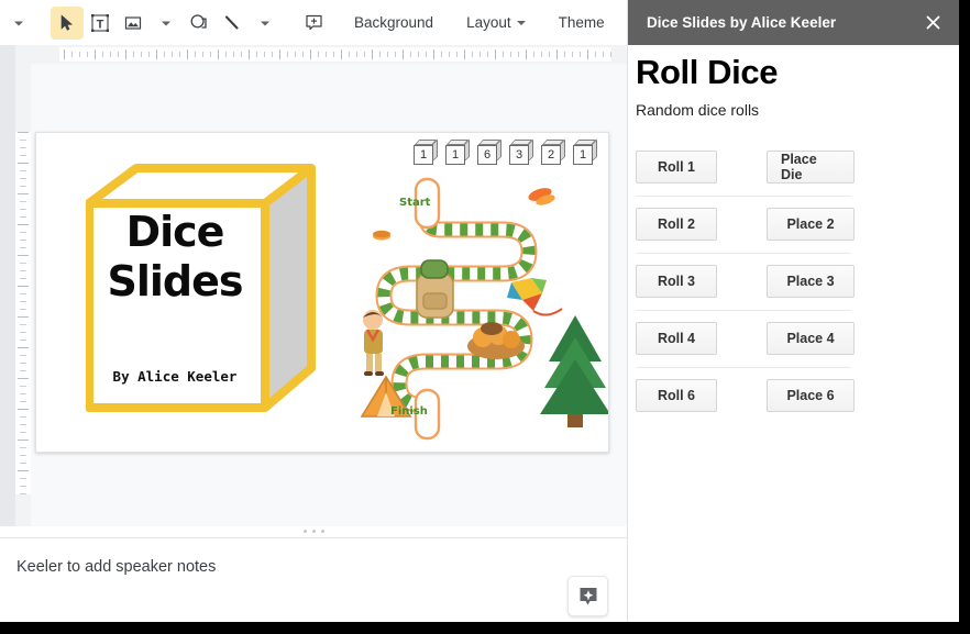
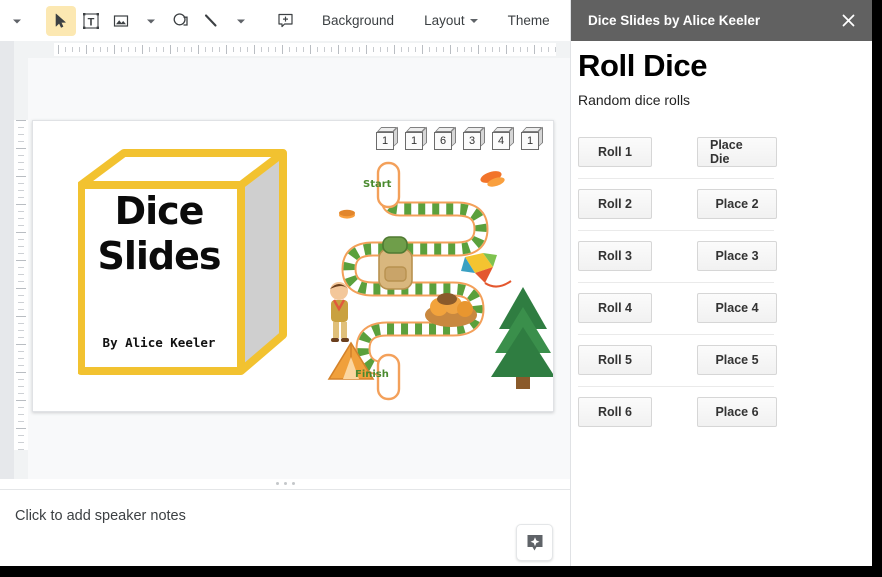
  T
  Background
  Layout
  Theme
  1
  1
  6
  3
- 2
+ 4
  1
  Dice
  Slides
  By Alice Keeler
  Start
  Finish
- Keeler to add speaker notes
+ Click to add speaker notes
  Dice Slides by Alice Keeler
  Roll Dice
  Random dice rolls
  Roll 1
  Place Die
  Roll 2
  Place 2
  Roll 3
  Place 3
  Roll 4
  Place 4
+ Roll 5
+ Place 5
  Roll 6
  Place 6
